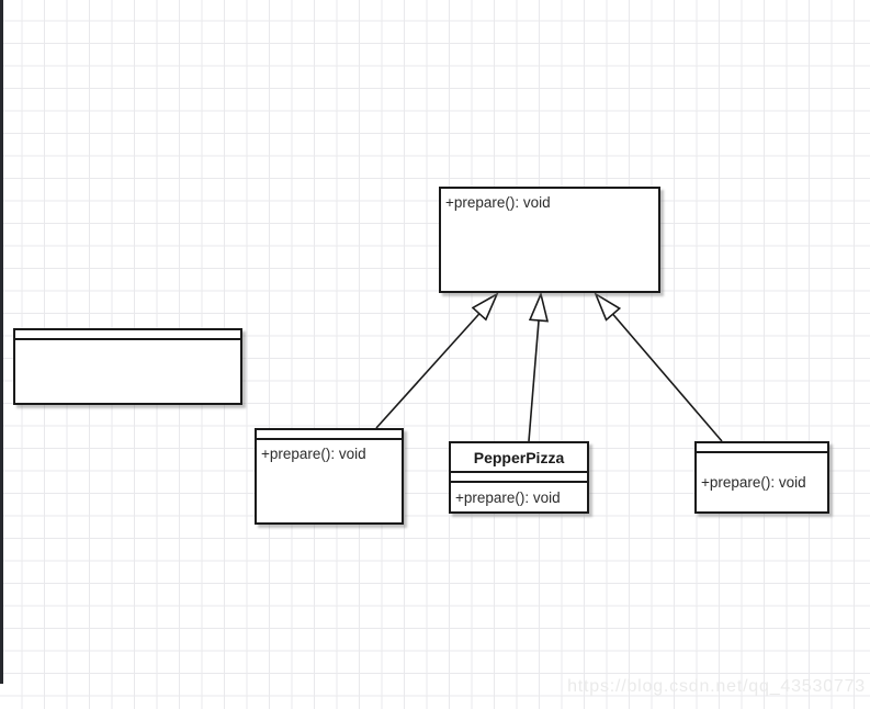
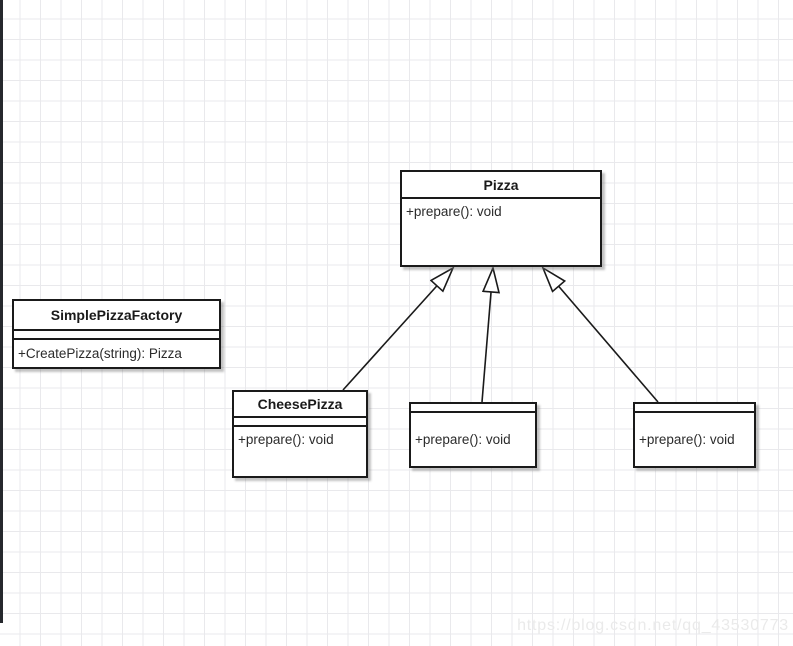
+ Pizza
  +prepare(): void
+ SimplePizzaFactory
+ +CreatePizza(string): Pizza
+ CheesePizza
  +prepare(): void
- PepperPizza
  +prepare(): void
  +prepare(): void
